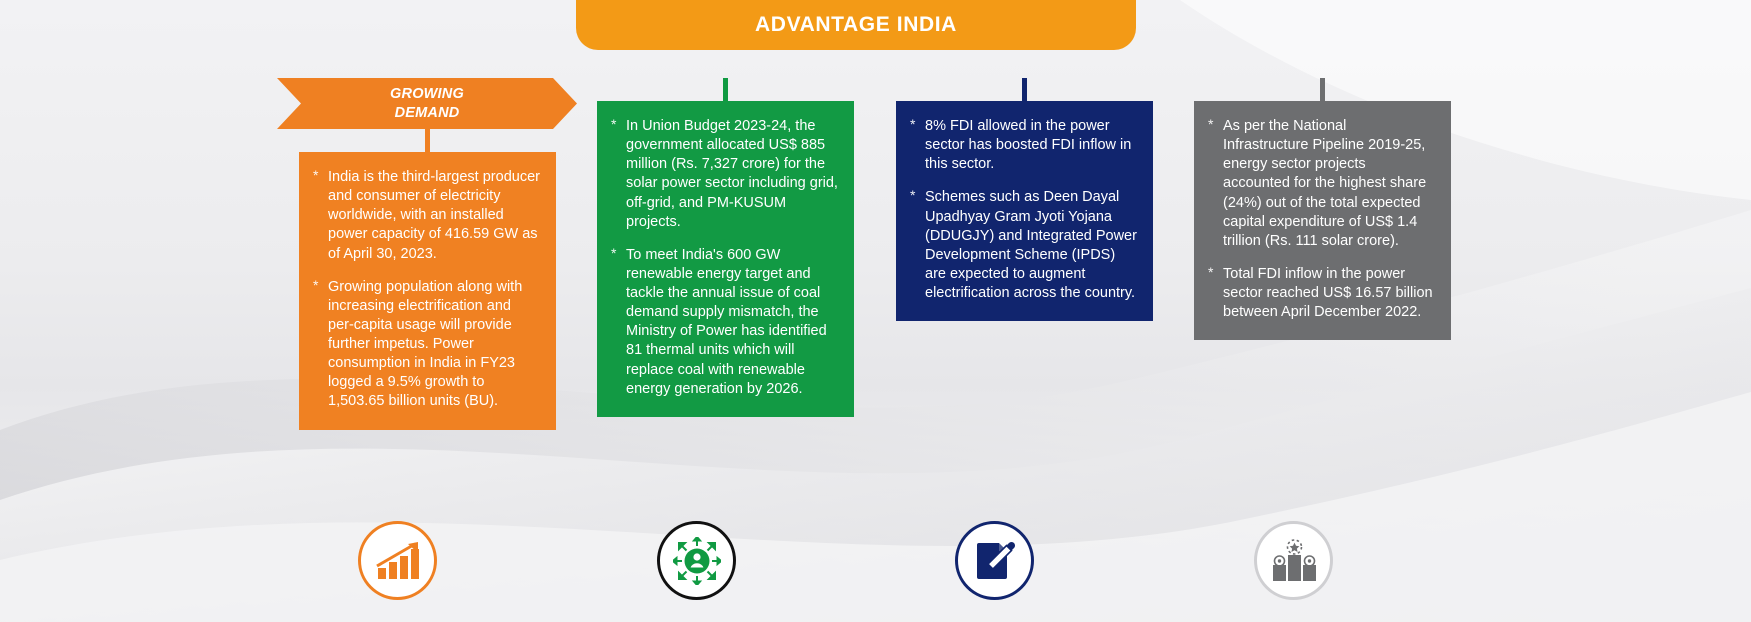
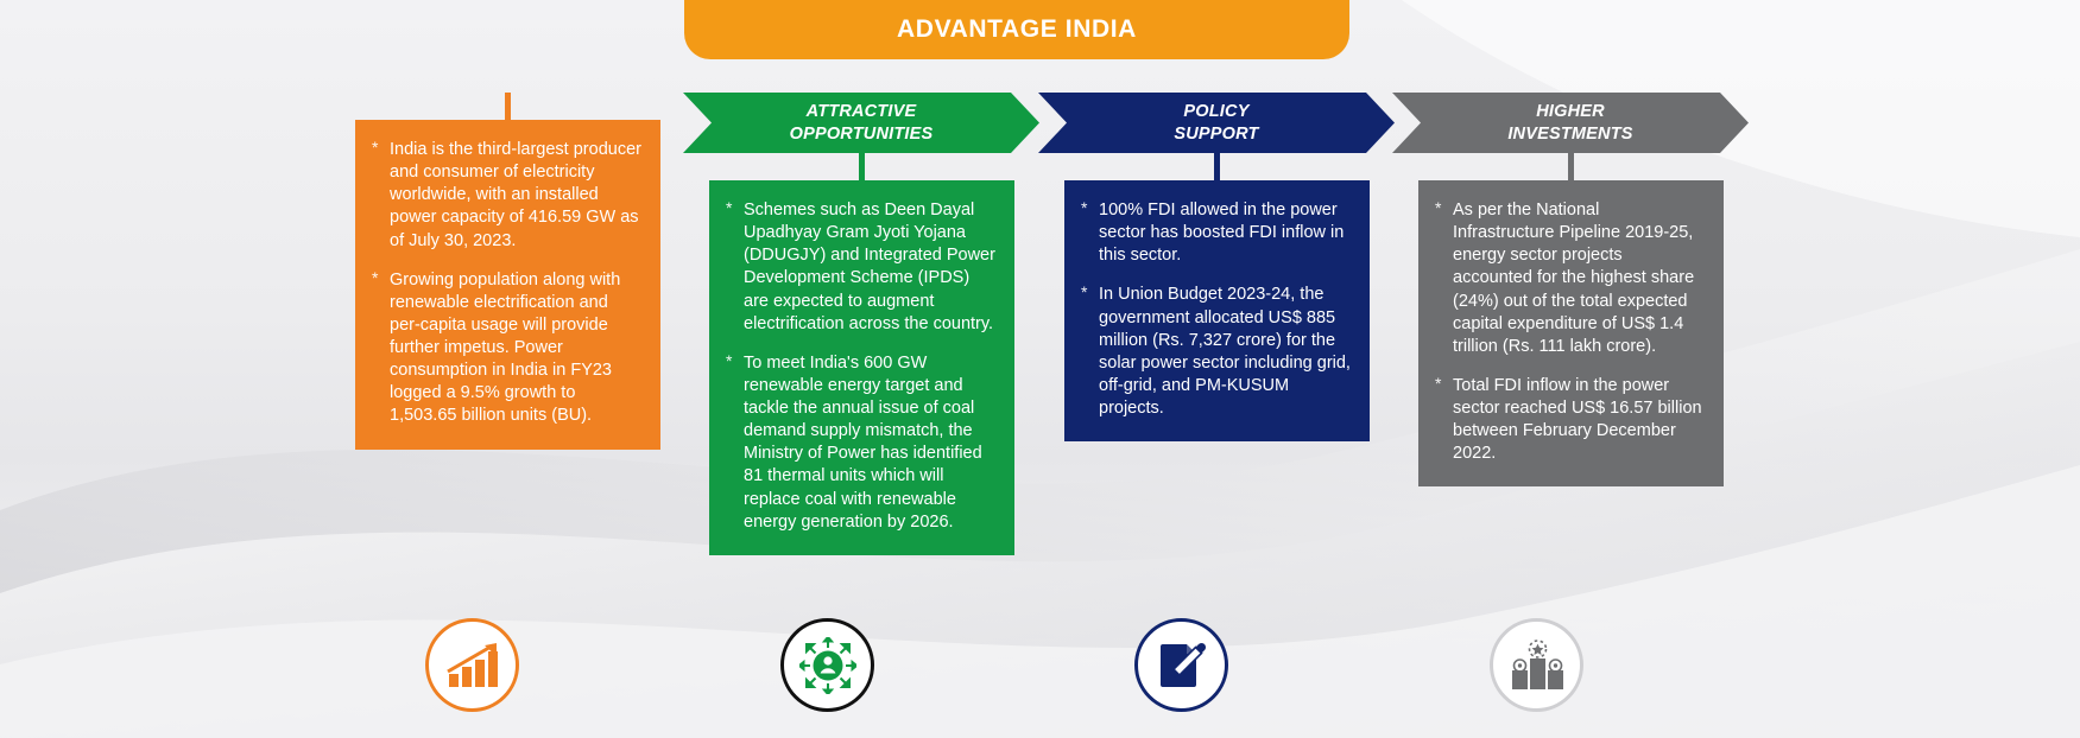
  ADVANTAGE INDIA
- GROWING
- DEMAND
  *
- India is the third-largest producer and consumer of electricity worldwide, with an installed power capacity of 416.59 GW as of April 30, 2023.
+ India is the third-largest producer and consumer of electricity worldwide, with an installed power capacity of 416.59 GW as of July 30, 2023.
  *
- Growing population along with increasing electrification and per-capita usage will provide further impetus. Power consumption in India in FY23 logged a 9.5% growth to 1,503.65 billion units (BU).
+ Growing population along with renewable electrification and per-capita usage will provide further impetus. Power consumption in India in FY23 logged a 9.5% growth to 1,503.65 billion units (BU).
+ ATTRACTIVE
+ OPPORTUNITIES
  *
- In Union Budget 2023-24, the government allocated US$ 885 million (Rs. 7,327 crore) for the solar power sector including grid, off-grid, and PM-KUSUM projects.
+ Schemes such as Deen Dayal Upadhyay Gram Jyoti Yojana (DDUGJY) and Integrated Power Development Scheme (IPDS) are expected to augment electrification across the country.
  *
  To meet India's 600 GW renewable energy target and tackle the annual issue of coal demand supply mismatch, the Ministry of Power has identified 81 thermal units which will replace coal with renewable energy generation by 2026.
+ POLICY
+ SUPPORT
  *
- 8% FDI allowed in the power sector has boosted FDI inflow in this sector.
+ 100% FDI allowed in the power sector has boosted FDI inflow in this sector.
  *
- Schemes such as Deen Dayal Upadhyay Gram Jyoti Yojana (DDUGJY) and Integrated Power Development Scheme (IPDS) are expected to augment electrification across the country.
+ In Union Budget 2023-24, the government allocated US$ 885 million (Rs. 7,327 crore) for the solar power sector including grid, off-grid, and PM-KUSUM projects.
+ HIGHER
+ INVESTMENTS
  *
- As per the National Infrastructure Pipeline 2019-25, energy sector projects accounted for the highest share (24%) out of the total expected capital expenditure of US$ 1.4 trillion (Rs. 111 solar crore).
+ As per the National Infrastructure Pipeline 2019-25, energy sector projects accounted for the highest share (24%) out of the total expected capital expenditure of US$ 1.4 trillion (Rs. 111 lakh crore).
  *
- Total FDI inflow in the power sector reached US$ 16.57 billion between April December 2022.
+ Total FDI inflow in the power sector reached US$ 16.57 billion between February December 2022.
